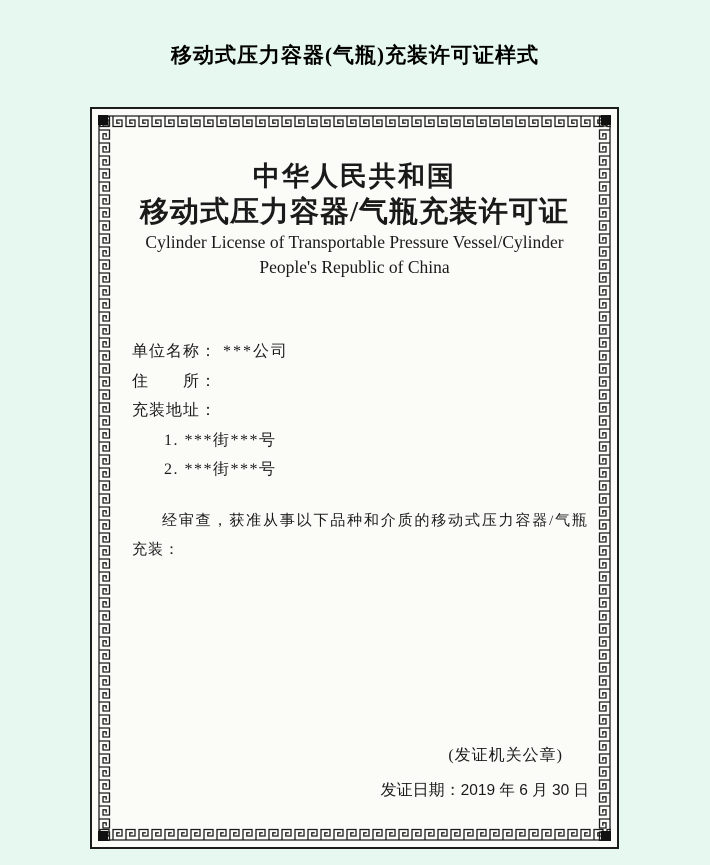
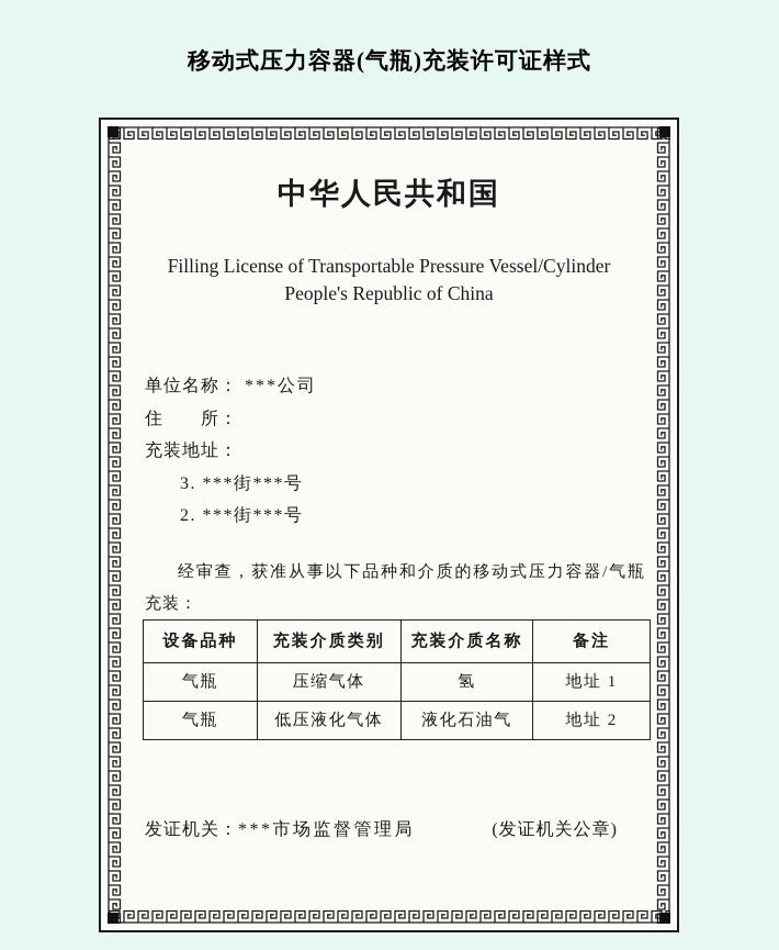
  移动式压力容器(气瓶)充装许可证样式
  中华人民共和国
- 移动式压力容器/气瓶充装许可证
- Cylinder License of Transportable Pressure Vessel/Cylinder
+ Filling License of Transportable Pressure Vessel/Cylinder
  People's Republic of China
  单位名称： ***公司
  住 所：
  充装地址：
- 1. ***街***号
+ 3. ***街***号
  2. ***街***号
  经审查，获准从事以下品种和介质的移动式压力容器/气瓶
  充装：
+ 设备品种	充装介质类别	充装介质名称	备注
+ 气瓶	压缩气体	氢	地址 1
+ 气瓶	低压液化气体	液化石油气	地址 2
+ 发证机关：***市场监督管理局
  (发证机关公章)
- 发证日期：2019 年 6 月 30 日
